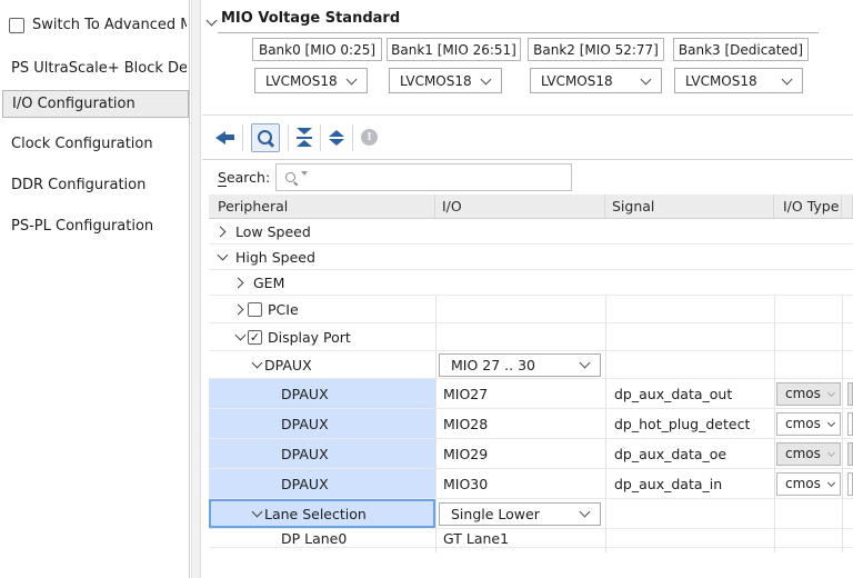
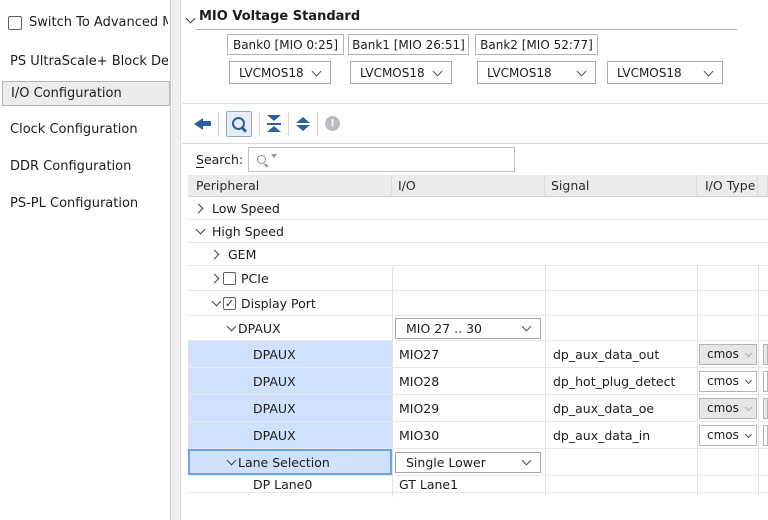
  Switch To Advanced M
  PS UltraScale+ Block De
  I/O Configuration
  Clock Configuration
  DDR Configuration
  PS-PL Configuration
  MIO Voltage Standard
  Bank0 [MIO 0:25]
  Bank1 [MIO 26:51]
  Bank2 [MIO 52:77]
- Bank3 [Dedicated]
  LVCMOS18
  LVCMOS18
  LVCMOS18
  LVCMOS18
  !
  Search:
  Peripheral
  I/O
  Signal
  I/O Type
  Low Speed
  High Speed
  GEM
  PCIe
  Display Port
  DPAUX
  MIO 27 .. 30
  DPAUX
  MIO27
  dp_aux_data_out
  cmos
  DPAUX
  MIO28
  dp_hot_plug_detect
  cmos
  DPAUX
  MIO29
  dp_aux_data_oe
  cmos
  DPAUX
  MIO30
  dp_aux_data_in
  cmos
  Lane Selection
  Single Lower
  DP Lane0
  GT Lane1
